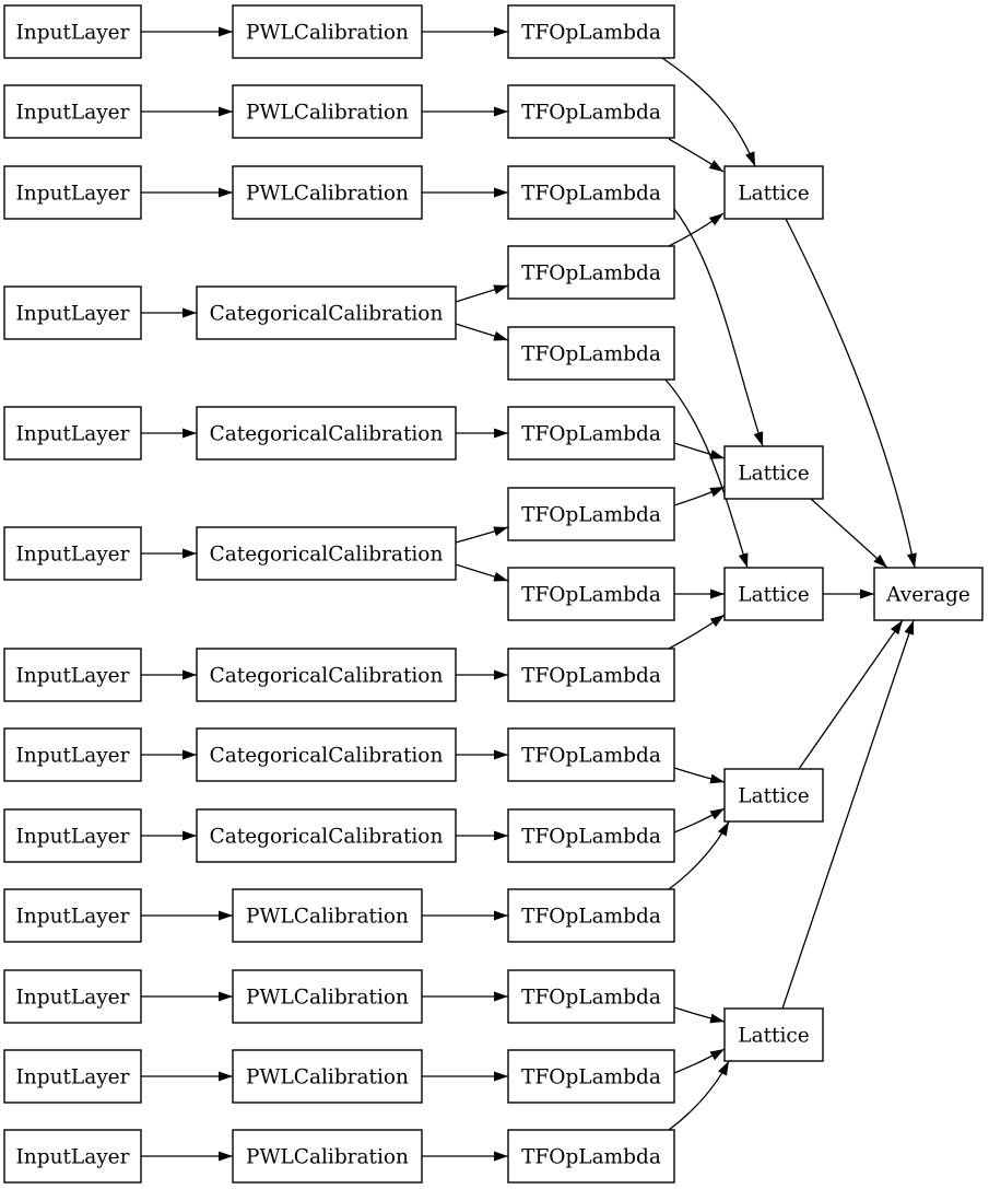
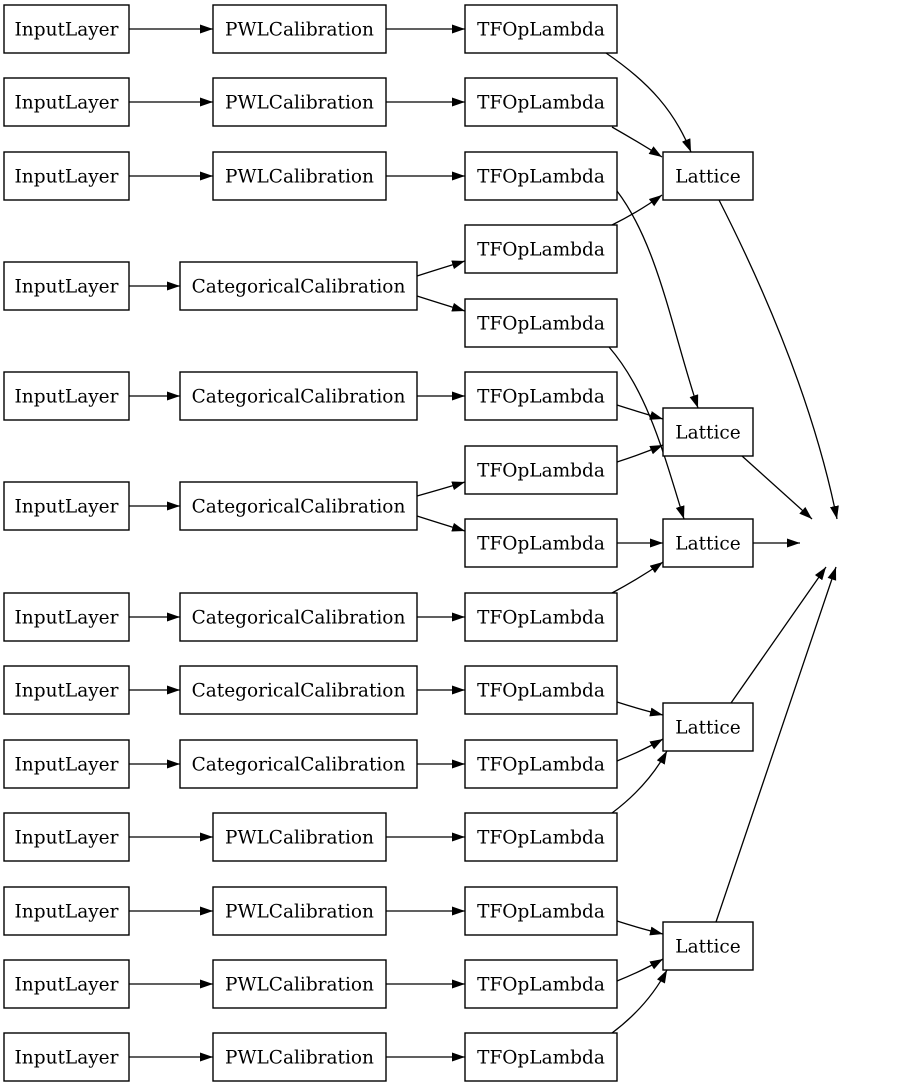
  InputLayer
  InputLayer
  InputLayer
  InputLayer
  InputLayer
  InputLayer
  InputLayer
  InputLayer
  InputLayer
  InputLayer
  InputLayer
  InputLayer
  InputLayer
  PWLCalibration
  PWLCalibration
  PWLCalibration
  CategoricalCalibration
  CategoricalCalibration
  CategoricalCalibration
  CategoricalCalibration
  CategoricalCalibration
  CategoricalCalibration
  PWLCalibration
  PWLCalibration
  PWLCalibration
  PWLCalibration
  TFOpLambda
  TFOpLambda
  TFOpLambda
  TFOpLambda
  TFOpLambda
  TFOpLambda
  TFOpLambda
  TFOpLambda
  TFOpLambda
  TFOpLambda
  TFOpLambda
  TFOpLambda
  TFOpLambda
  TFOpLambda
  TFOpLambda
  Lattice
  Lattice
  Lattice
  Lattice
  Lattice
- Average
